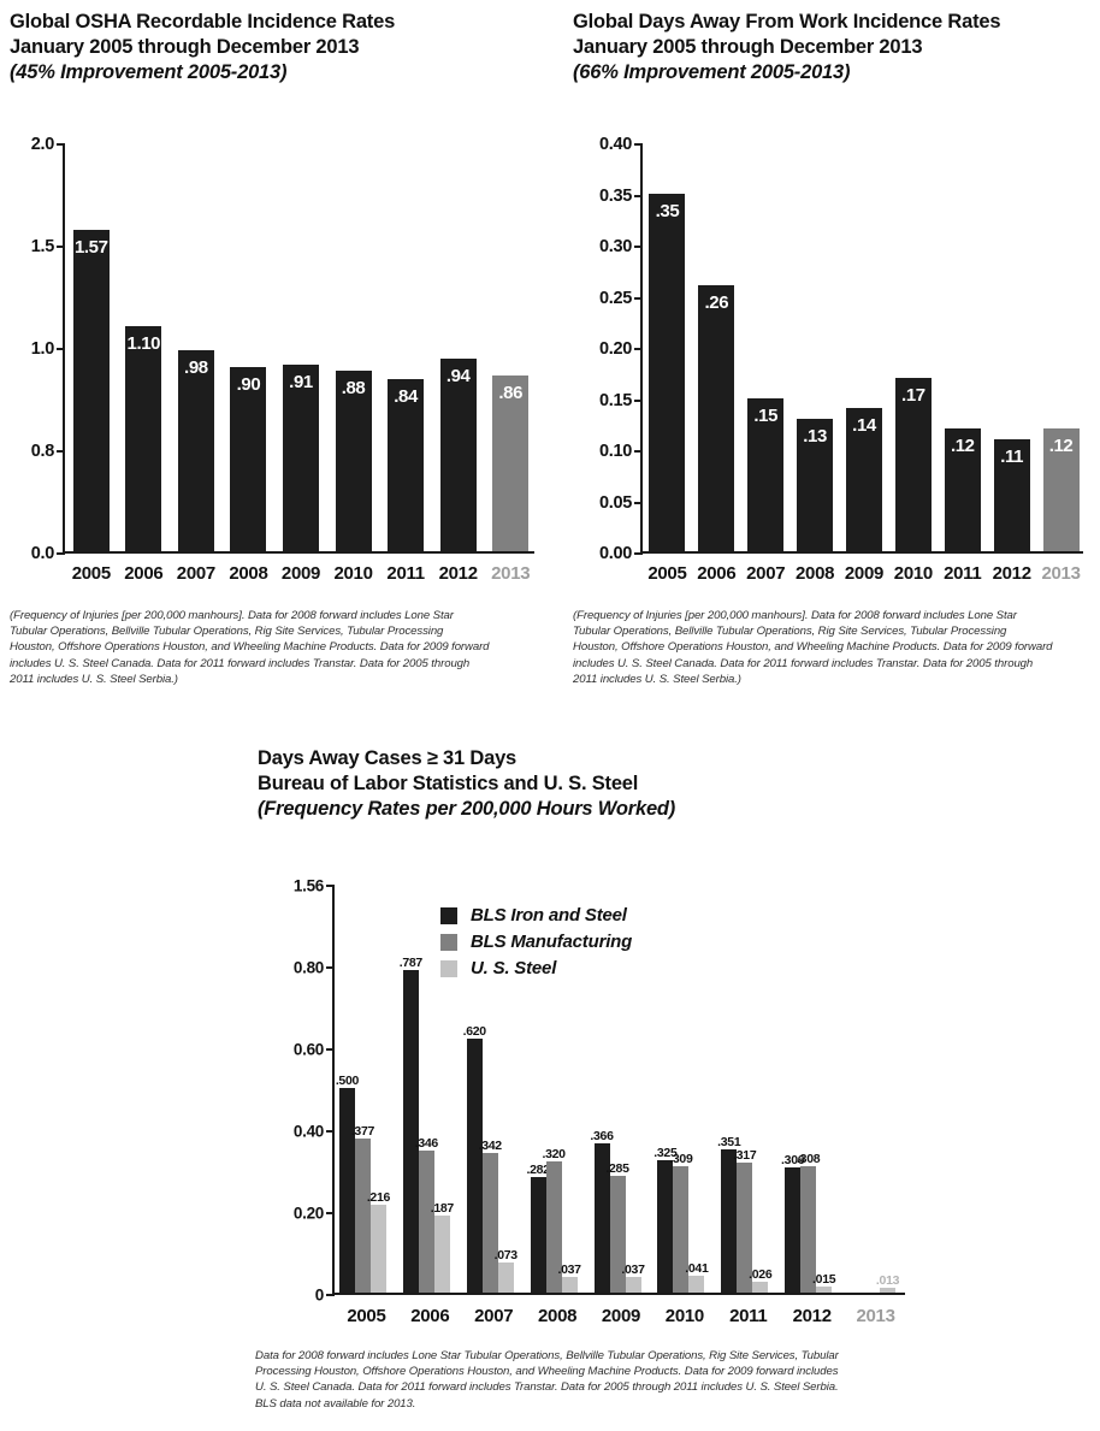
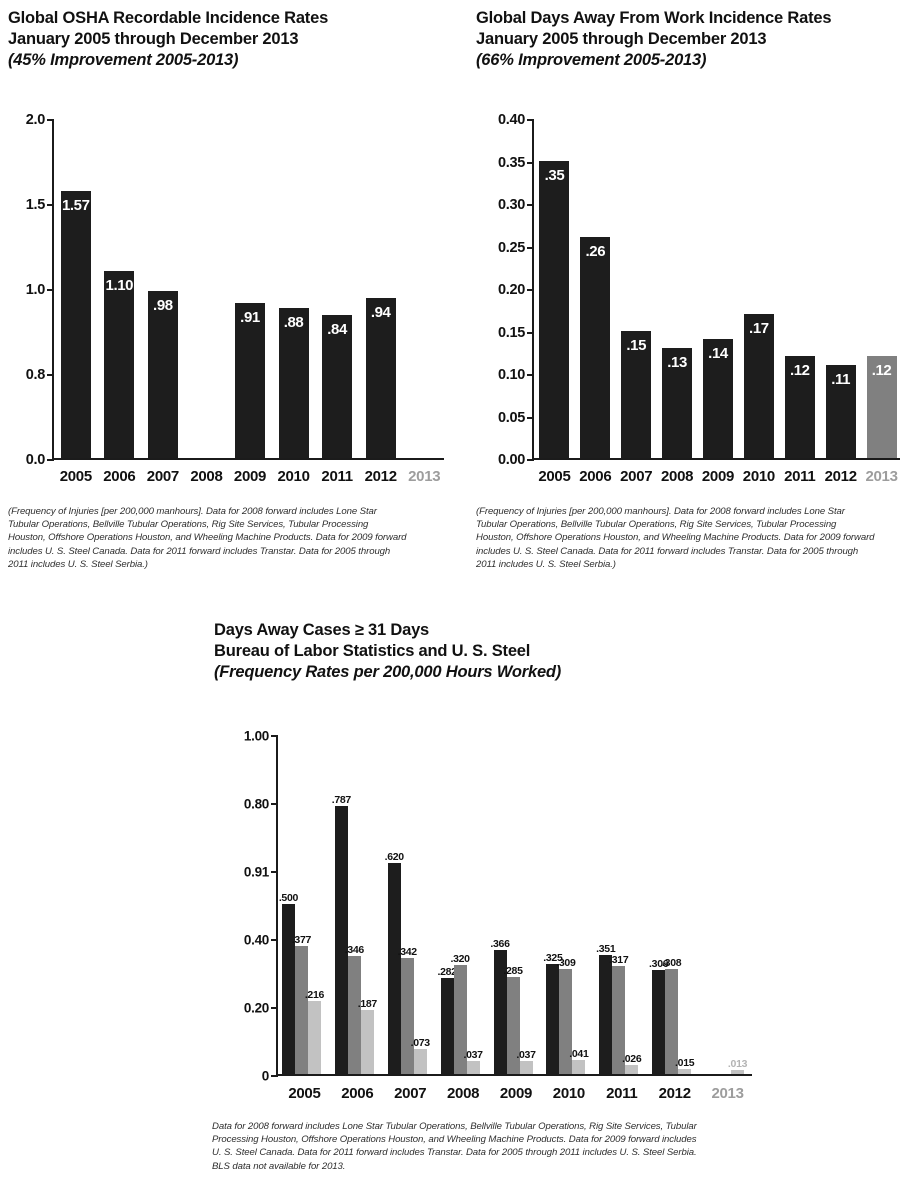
  Global OSHA Recordable Incidence Rates
  January 2005 through December 2013
  (45% Improvement 2005-2013)
  0.0
  0.8
  1.0
  1.5
  2.0
  1.57
  2005
  1.10
  2006
  .98
  2007
- .90
  2008
  .91
  2009
  .88
  2010
  .84
  2011
  .94
  2012
- .86
  2013
  (Frequency of Injuries [per 200,000 manhours]. Data for 2008 forward includes Lone Star Tubular Operations, Bellville Tubular Operations, Rig Site Services, Tubular Processing Houston, Offshore Operations Houston, and Wheeling Machine Products. Data for 2009 forward includes U. S. Steel Canada. Data for 2011 forward includes Transtar. Data for 2005 through 2011 includes U. S. Steel Serbia.)
  Global Days Away From Work Incidence Rates
  January 2005 through December 2013
  (66% Improvement 2005-2013)
  0.00
  0.05
  0.10
  0.15
  0.20
  0.25
  0.30
  0.35
  0.40
  .35
  2005
  .26
  2006
  .15
  2007
  .13
  2008
  .14
  2009
  .17
  2010
  .12
  2011
  .11
  2012
  .12
  2013
  (Frequency of Injuries [per 200,000 manhours]. Data for 2008 forward includes Lone Star Tubular Operations, Bellville Tubular Operations, Rig Site Services, Tubular Processing Houston, Offshore Operations Houston, and Wheeling Machine Products. Data for 2009 forward includes U. S. Steel Canada. Data for 2011 forward includes Transtar. Data for 2005 through 2011 includes U. S. Steel Serbia.)
  Days Away Cases ≥ 31 Days
  Bureau of Labor Statistics and U. S. Steel
  (Frequency Rates per 200,000 Hours Worked)
  0
  0.20
  0.40
- 0.60
+ 0.91
  0.80
- 1.56
+ 1.00
  .500
  .377
  .216
  2005
  .787
  .346
  .187
  2006
  .620
  .342
  .073
  2007
  .28
  .320
  .037
  2008
  .366
  .285
  .037
  2009
  .325
  .309
  .041
  2010
  .351
  .317
  .026
  2011
  .306
  .308
  .015
  2012
  .013
  2013
- BLS Iron and Steel
- BLS Manufacturing
- U. S. Steel
  Data for 2008 forward includes Lone Star Tubular Operations, Bellville Tubular Operations, Rig Site Services, Tubular Processing Houston, Offshore Operations Houston, and Wheeling Machine Products. Data for 2009 forward includes U. S. Steel Canada. Data for 2011 forward includes Transtar. Data for 2005 through 2011 includes U. S. Steel Serbia. BLS data not available for 2013.
